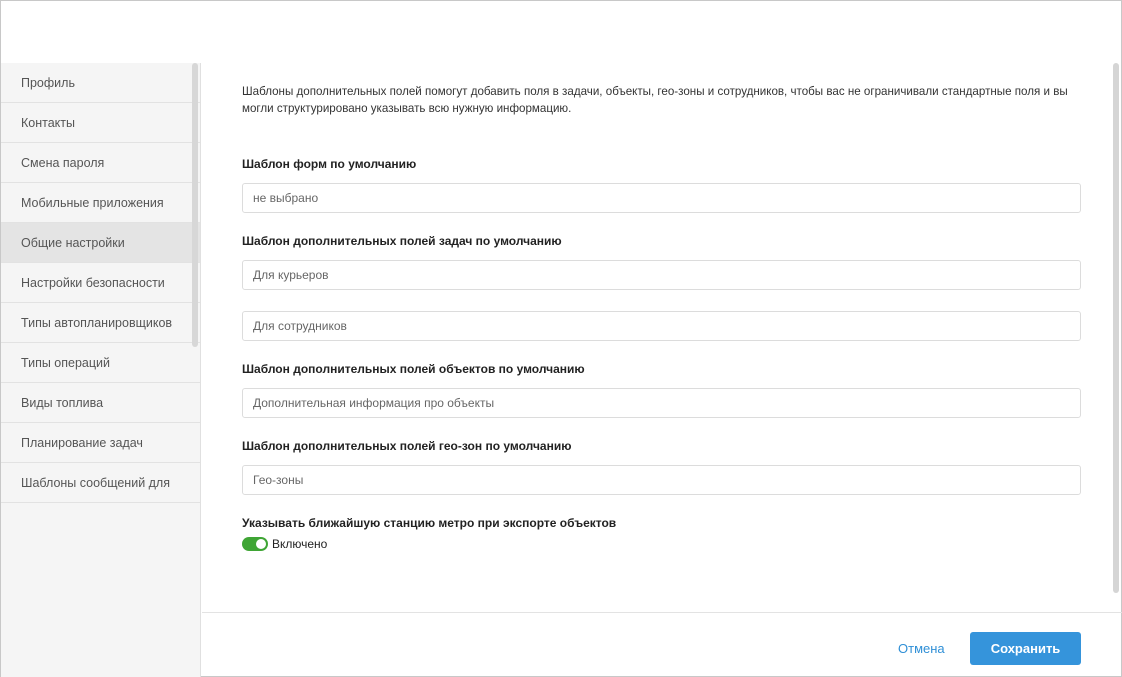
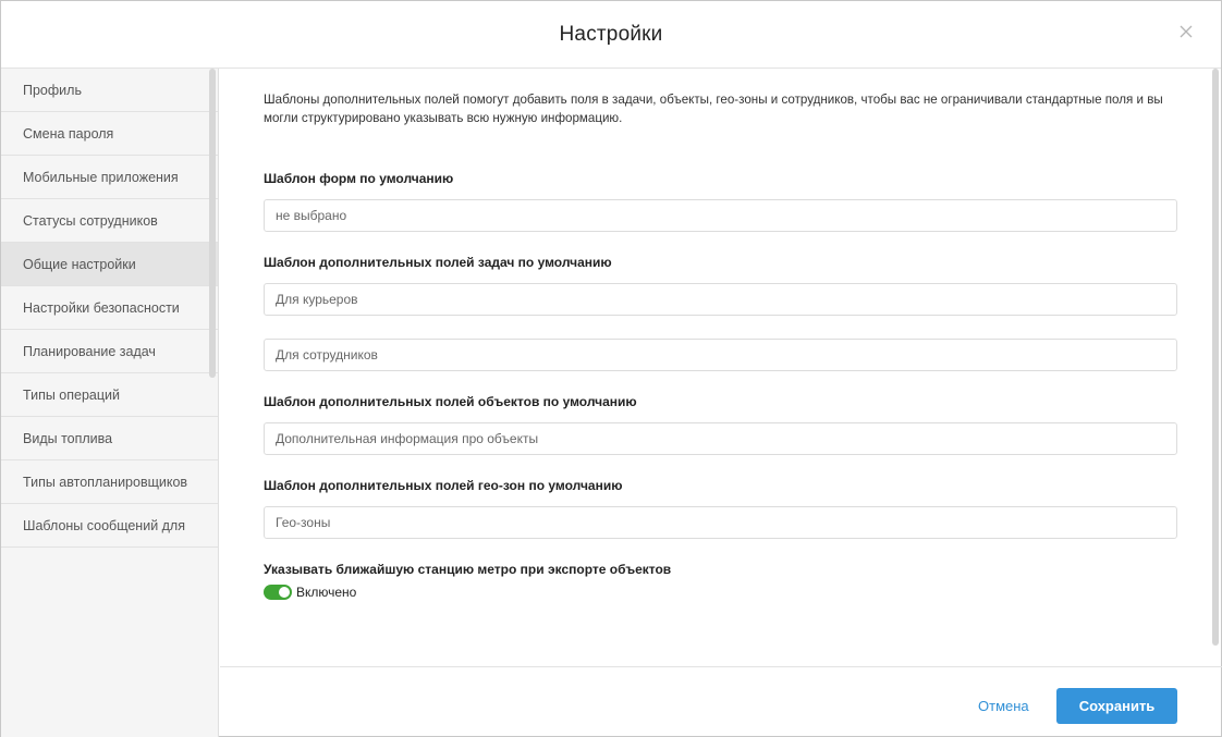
+ Настройки
  Профиль
- Контакты
  Смена пароля
  Мобильные приложения
+ Статусы сотрудников
  Общие настройки
  Настройки безопасности
- Типы автопланировщиков
+ Планирование задач
  Типы операций
  Виды топлива
- Планирование задач
+ Типы автопланировщиков
  Шаблоны сообщений для
  Шаблоны дополнительных полей помогут добавить поля в задачи, объекты, гео-зоны и сотрудников, чтобы вас не ограничивали стандартные поля и вы могли структурировано указывать всю нужную информацию.
  Шаблон форм по умолчанию
  не выбрано
  Шаблон дополнительных полей задач по умолчанию
  Для курьеров
  Для сотрудников
  Шаблон дополнительных полей объектов по умолчанию
  Дополнительная информация про объекты
  Шаблон дополнительных полей гео-зон по умолчанию
  Гео-зоны
  Указывать ближайшую станцию метро при экспорте объектов
  Включено
  Отмена
  Сохранить
